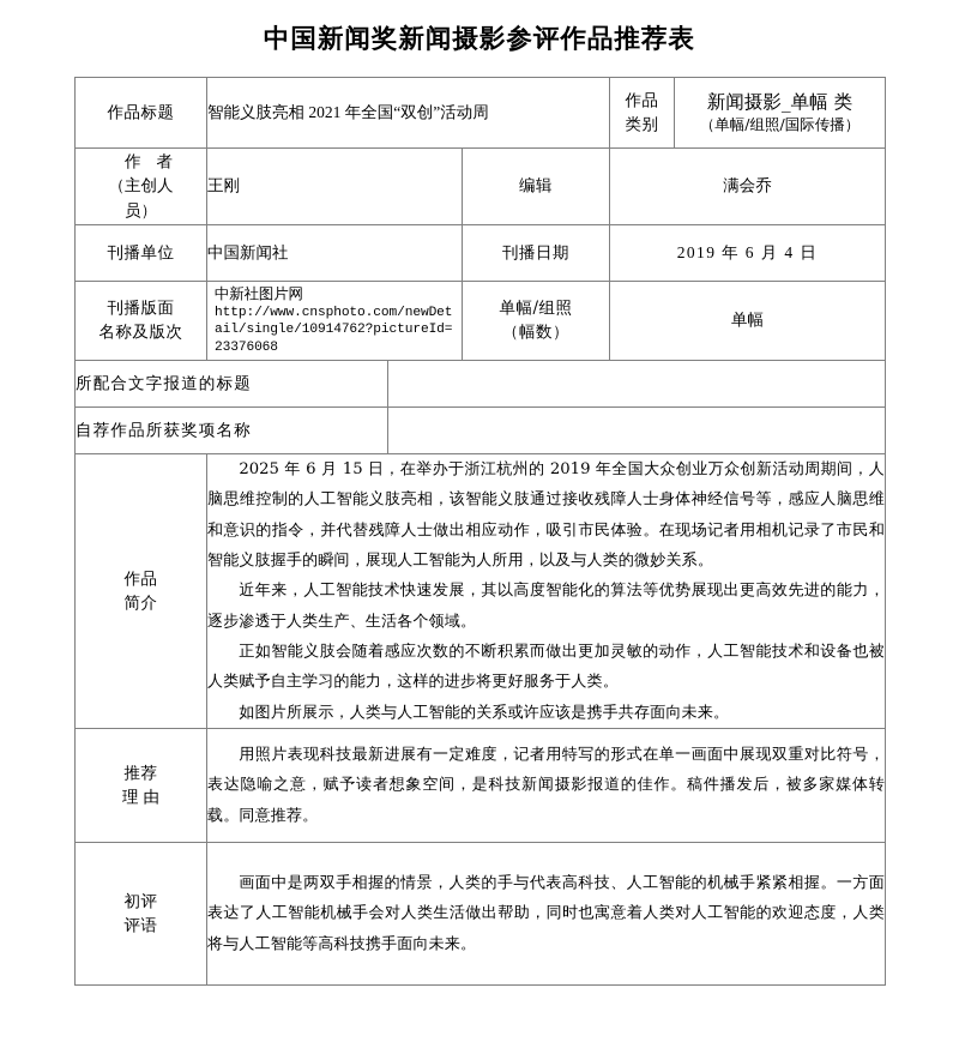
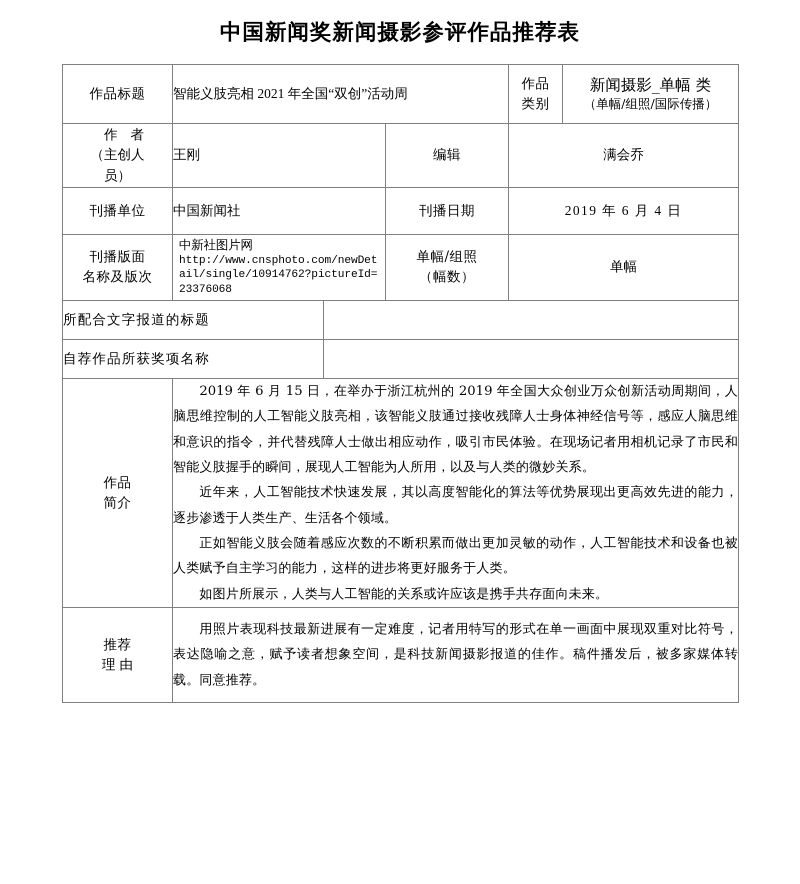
  中国新闻奖新闻摄影参评作品推荐表
  作品标题	智能义肢亮相 2021 年全国“双创”活动周	作品 类别	新闻摄影_单幅 类 （单幅/组照/国际传播）
  作者 （主创人 员）	王刚	编辑	满会乔
  刊播单位	中国新闻社	刊播日期	2019 年 6 月 4 日
  刊播版面 名称及版次	中新社图片网 http://www.cnsphoto.com/newDetail/single/10914762?pictureId=23376068	单幅/组照 （幅数）	单幅
  所配合文字报道的标题
  自荐作品所获奖项名称
- 作品 简介	2025 年 6 月 15 日，在举办于浙江杭州的 2019 年全国大众创业万众创新活动周期间，人脑思维控制的人工智能义肢亮相，该智能义肢通过接收残障人士身体神经信号等，感应人脑思维和意识的指令，并代替残障人士做出相应动作，吸引市民体验。在现场记者用相机记录了市民和智能义肢握手的瞬间，展现人工智能为人所用，以及与人类的微妙关系。 近年来，人工智能技术快速发展，其以高度智能化的算法等优势展现出更高效先进的能力，逐步渗透于人类生产、生活各个领域。 正如智能义肢会随着感应次数的不断积累而做出更加灵敏的动作，人工智能技术和设备也被人类赋予自主学习的能力，这样的进步将更好服务于人类。 如图片所展示，人类与人工智能的关系或许应该是携手共存面向未来。
+ 作品 简介	2019 年 6 月 15 日，在举办于浙江杭州的 2019 年全国大众创业万众创新活动周期间，人脑思维控制的人工智能义肢亮相，该智能义肢通过接收残障人士身体神经信号等，感应人脑思维和意识的指令，并代替残障人士做出相应动作，吸引市民体验。在现场记者用相机记录了市民和智能义肢握手的瞬间，展现人工智能为人所用，以及与人类的微妙关系。 近年来，人工智能技术快速发展，其以高度智能化的算法等优势展现出更高效先进的能力，逐步渗透于人类生产、生活各个领域。 正如智能义肢会随着感应次数的不断积累而做出更加灵敏的动作，人工智能技术和设备也被人类赋予自主学习的能力，这样的进步将更好服务于人类。 如图片所展示，人类与人工智能的关系或许应该是携手共存面向未来。
  推荐 理由	用照片表现科技最新进展有一定难度，记者用特写的形式在单一画面中展现双重对比符号，表达隐喻之意，赋予读者想象空间，是科技新闻摄影报道的佳作。稿件播发后，被多家媒体转载。同意推荐。
- 初评 评语	画面中是两双手相握的情景，人类的手与代表高科技、人工智能的机械手紧紧相握。一方面表达了人工智能机械手会对人类生活做出帮助，同时也寓意着人类对人工智能的欢迎态度，人类将与人工智能等高科技携手面向未来。
